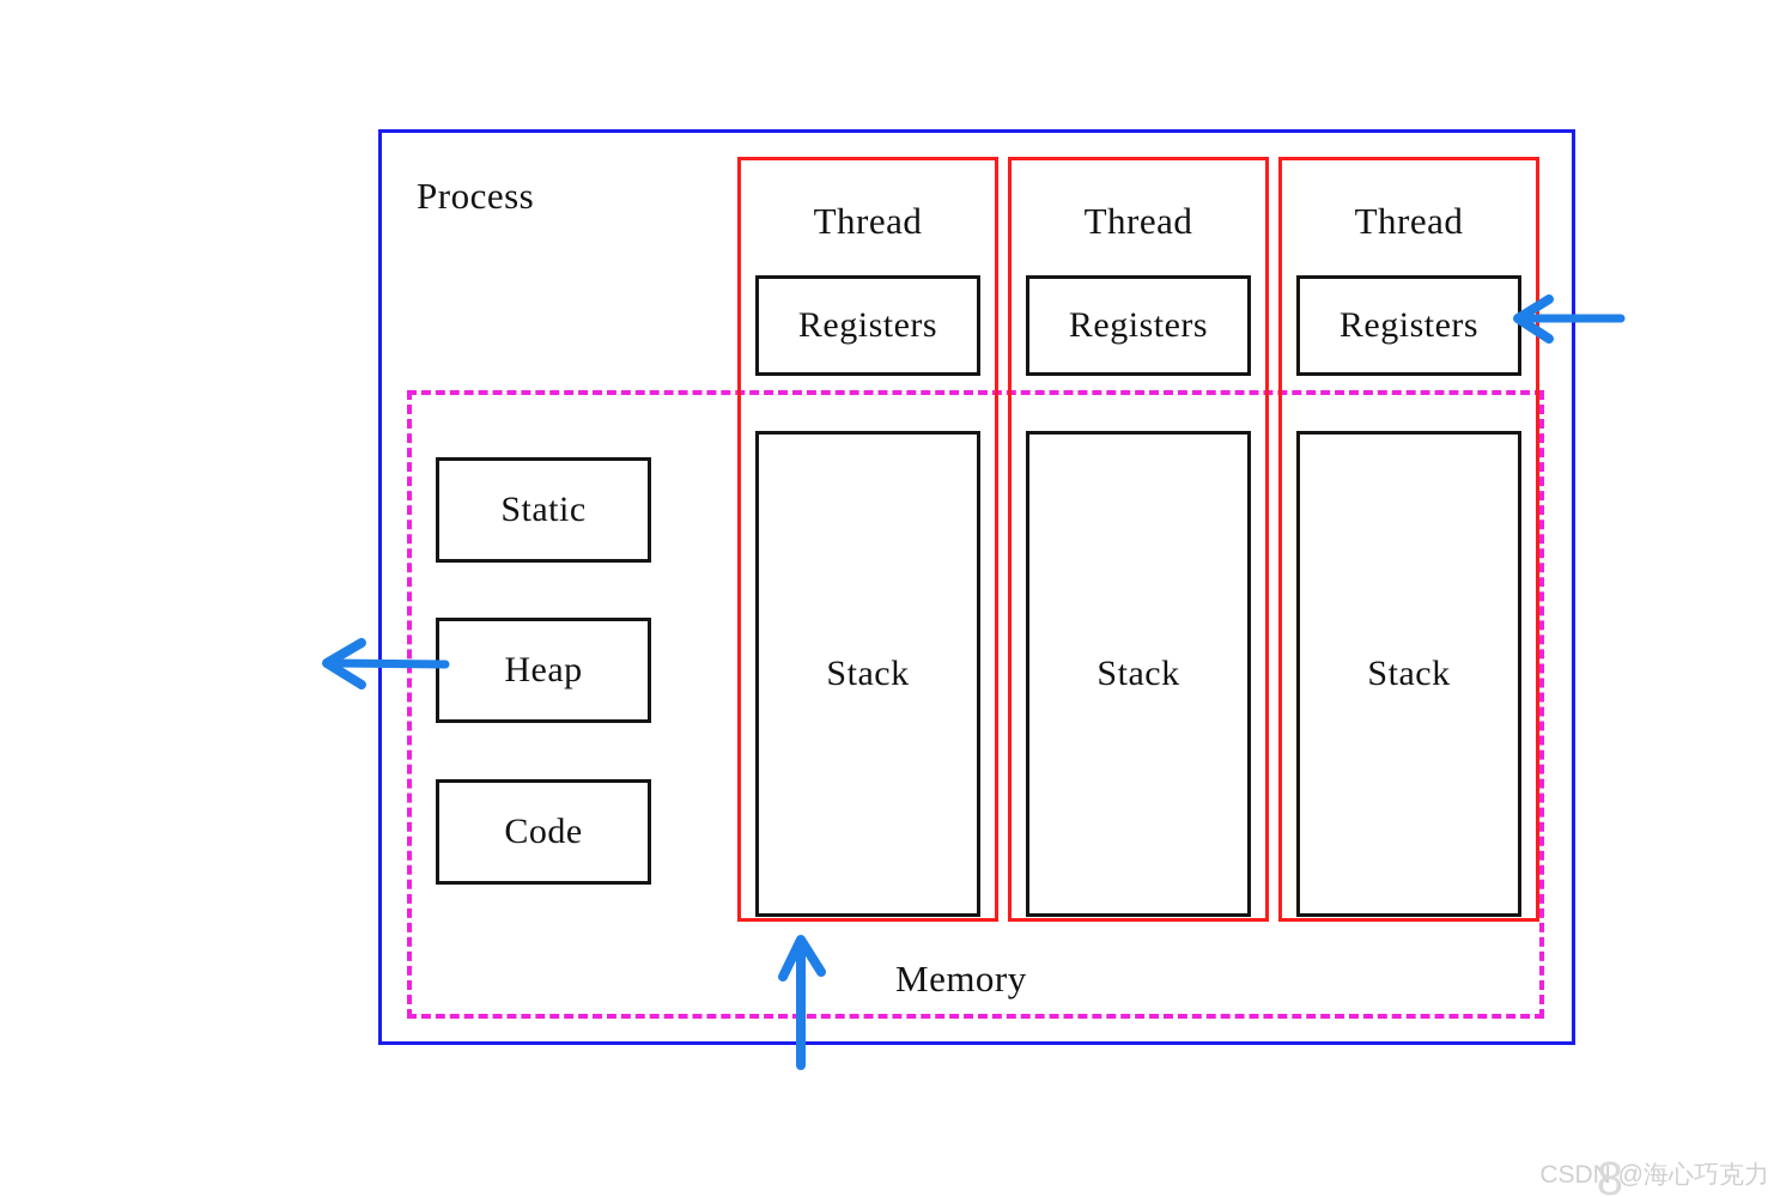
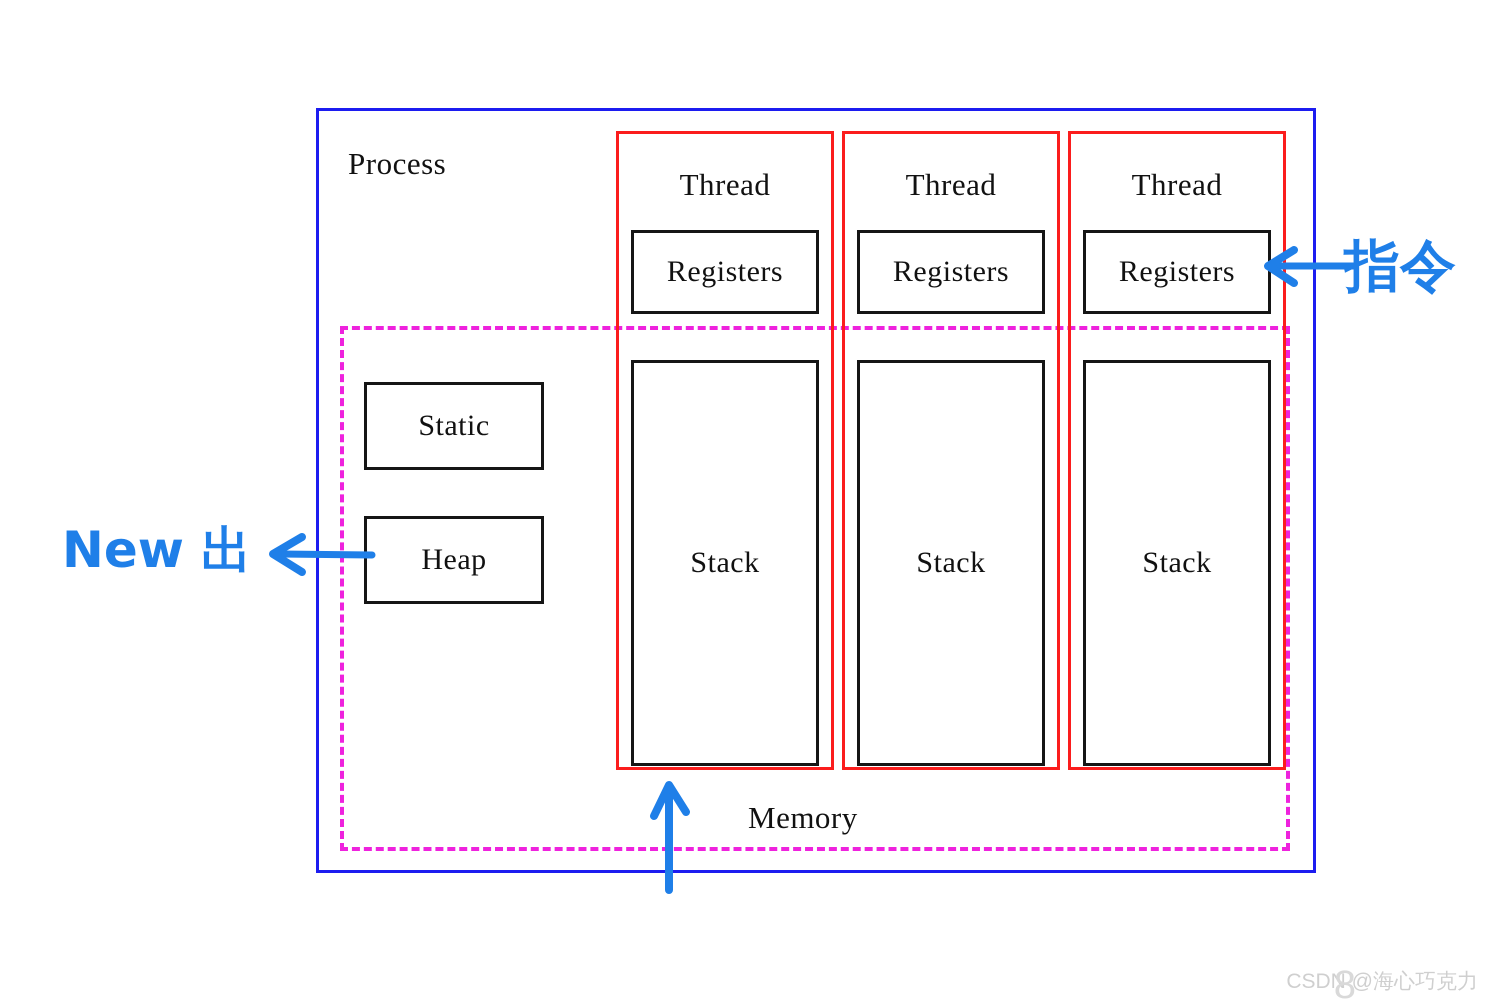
  Process
  Memory
  Static
  Heap
- Code
  Thread
  Registers
  Stack
  Thread
  Registers
  Stack
  Thread
  Registers
  Stack
+ 指令
+ New 出
  CSDN @海心巧克力
  8
